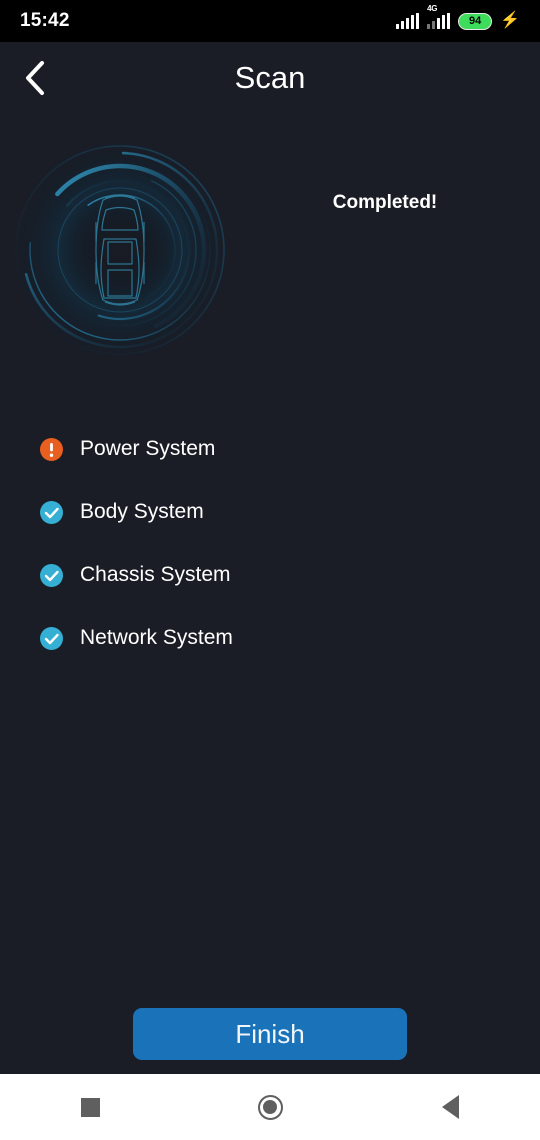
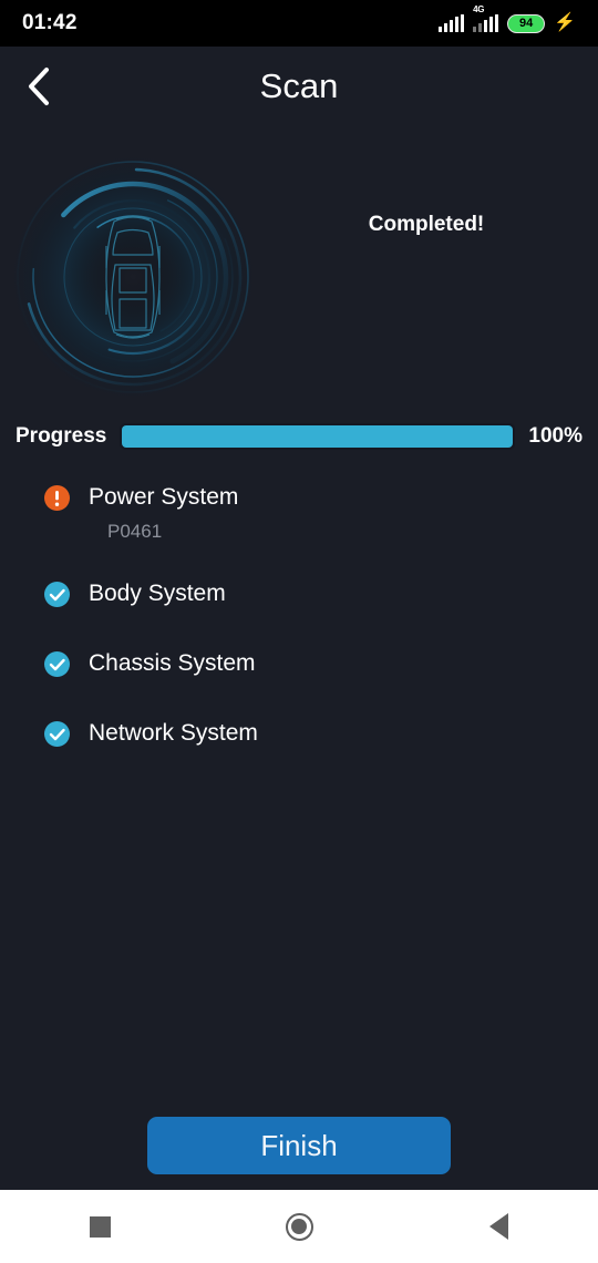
- 15:42
+ 01:42
  4G
  94
  ⚡
  Scan
  Completed!
+ Progress
+ 100%
  Power System
+ P0461
  Body System
  Chassis System
  Network System
  Finish
